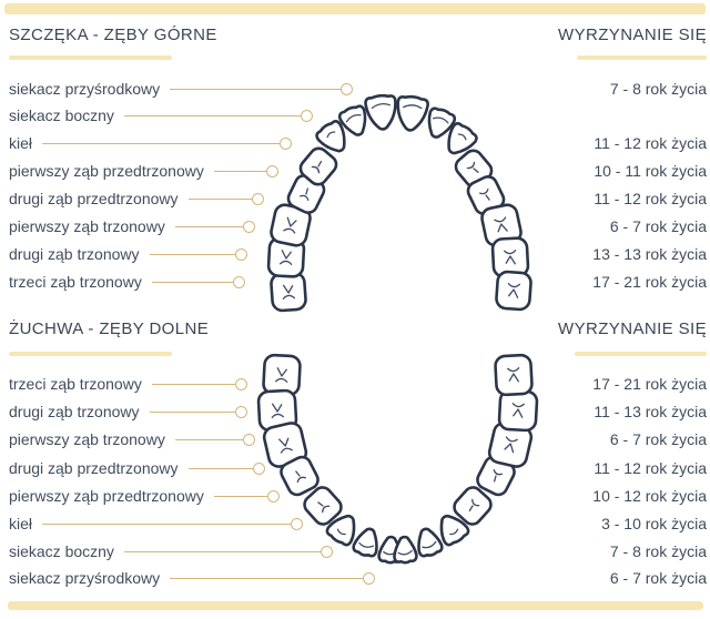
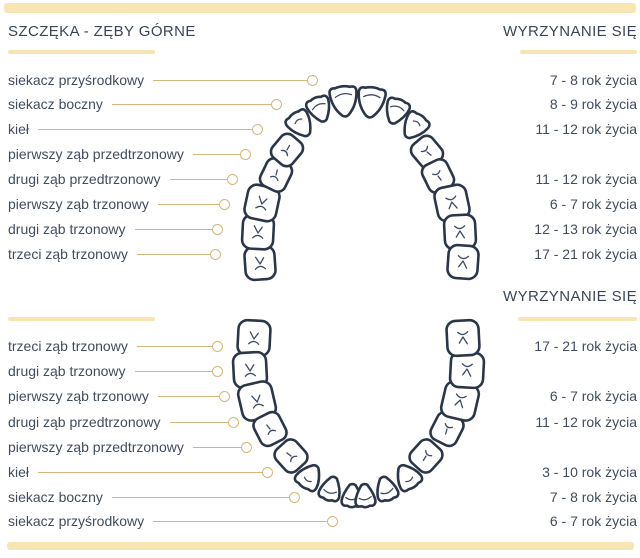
  SZCZĘKA - ZĘBY GÓRNE
  WYRZYNANIE SIĘ
- ŻUCHWA - ZĘBY DOLNE
  WYRZYNANIE SIĘ
  siekacz przyśrodkowy
  7 - 8 rok życia
  siekacz boczny
+ 8 - 9 rok życia
  kieł
  11 - 12 rok życia
  pierwszy ząb przedtrzonowy
- 10 - 11 rok życia
  drugi ząb przedtrzonowy
  11 - 12 rok życia
  pierwszy ząb trzonowy
  6 - 7 rok życia
  drugi ząb trzonowy
- 13 - 13 rok życia
+ 12 - 13 rok życia
  trzeci ząb trzonowy
  17 - 21 rok życia
  trzeci ząb trzonowy
  17 - 21 rok życia
  drugi ząb trzonowy
- 11 - 13 rok życia
  pierwszy ząb trzonowy
  6 - 7 rok życia
  drugi ząb przedtrzonowy
  11 - 12 rok życia
  pierwszy ząb przedtrzonowy
- 10 - 12 rok życia
  kieł
  3 - 10 rok życia
  siekacz boczny
  7 - 8 rok życia
  siekacz przyśrodkowy
  6 - 7 rok życia
